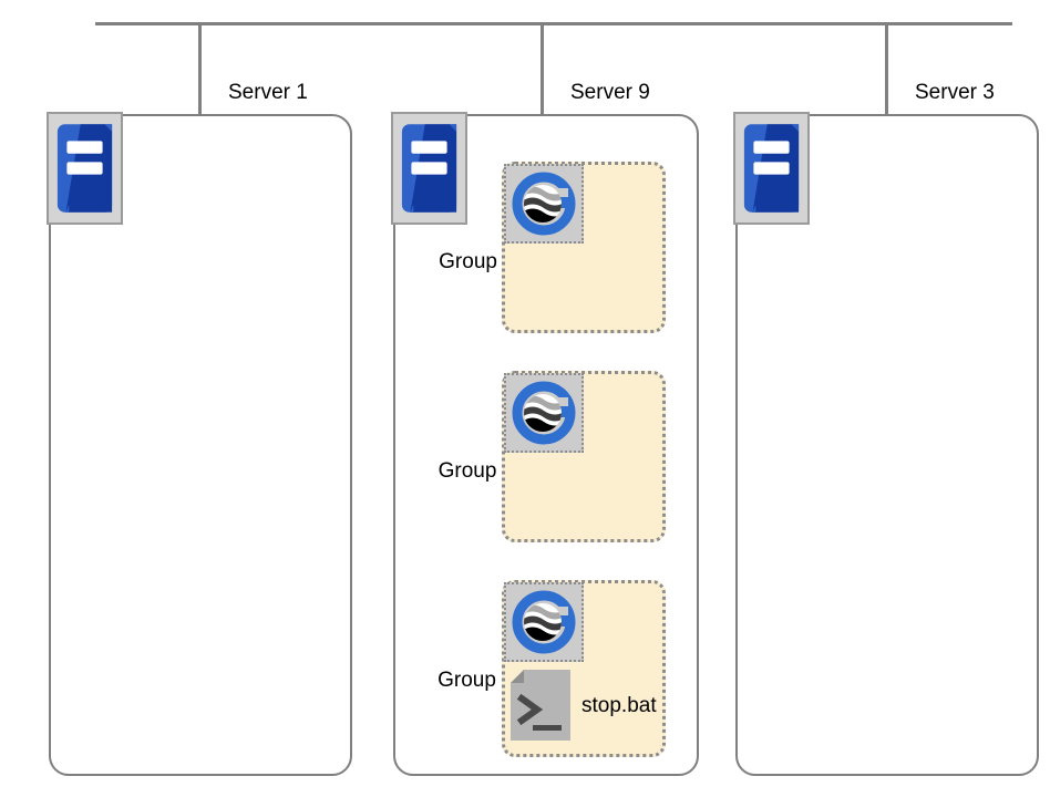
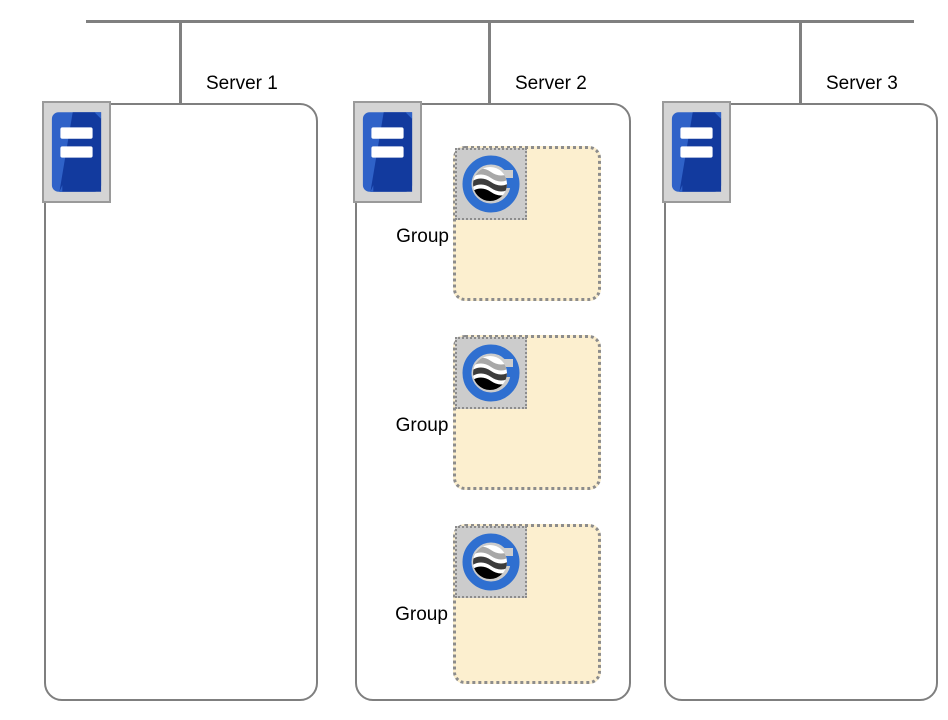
  Server 1
- Server 9
+ Server 2
  Server 3
  Group
  Group
  Group
- stop.bat
